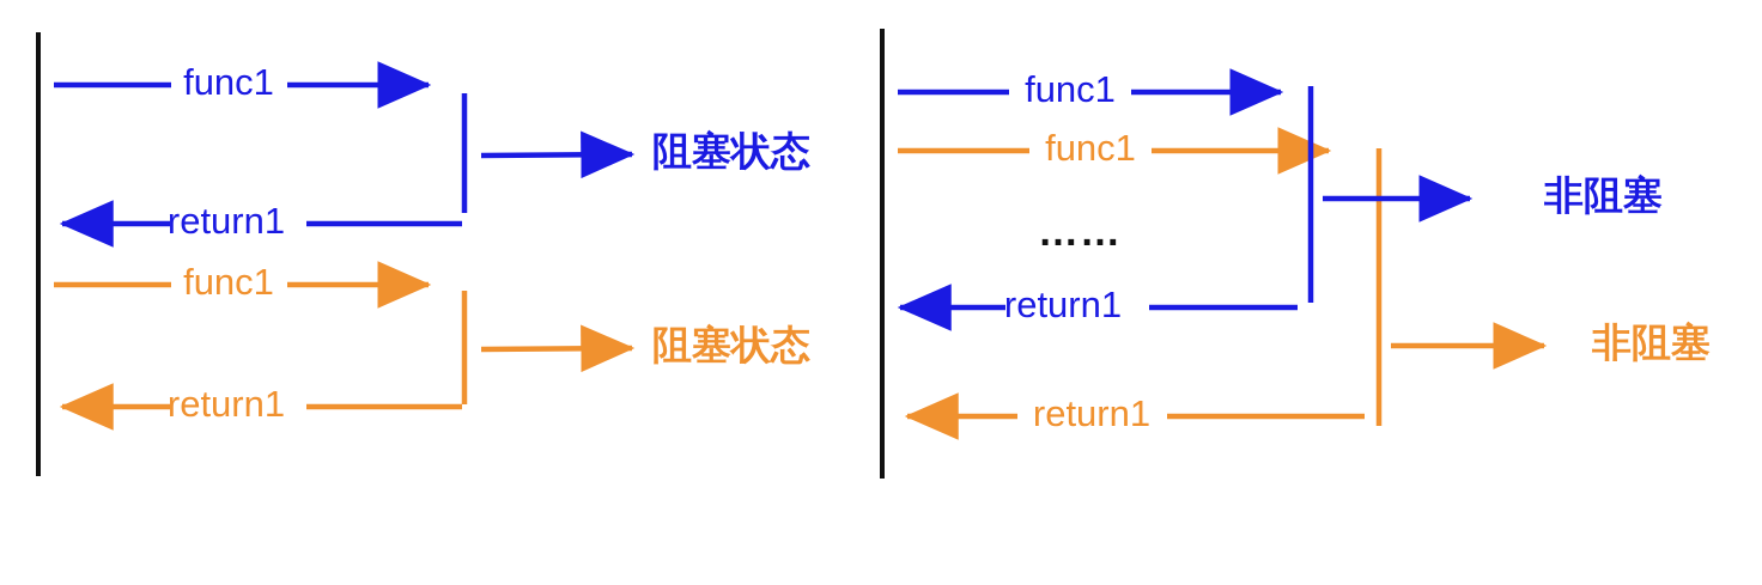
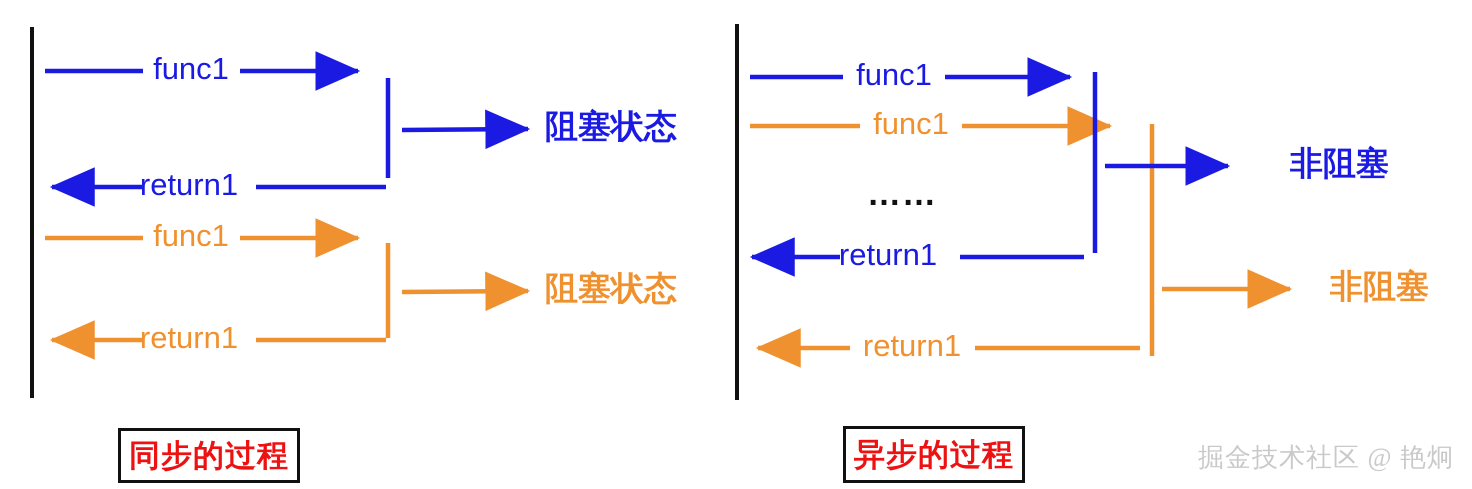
  func1
  阻塞状态
  return1
  func1
  阻塞状态
  return1
  func1
  func1
  ……
  非阻塞
  return1
  非阻塞
  return1
+ 同步的过程
+ 异步的过程
+ 掘金技术社区 @ 艳炯
